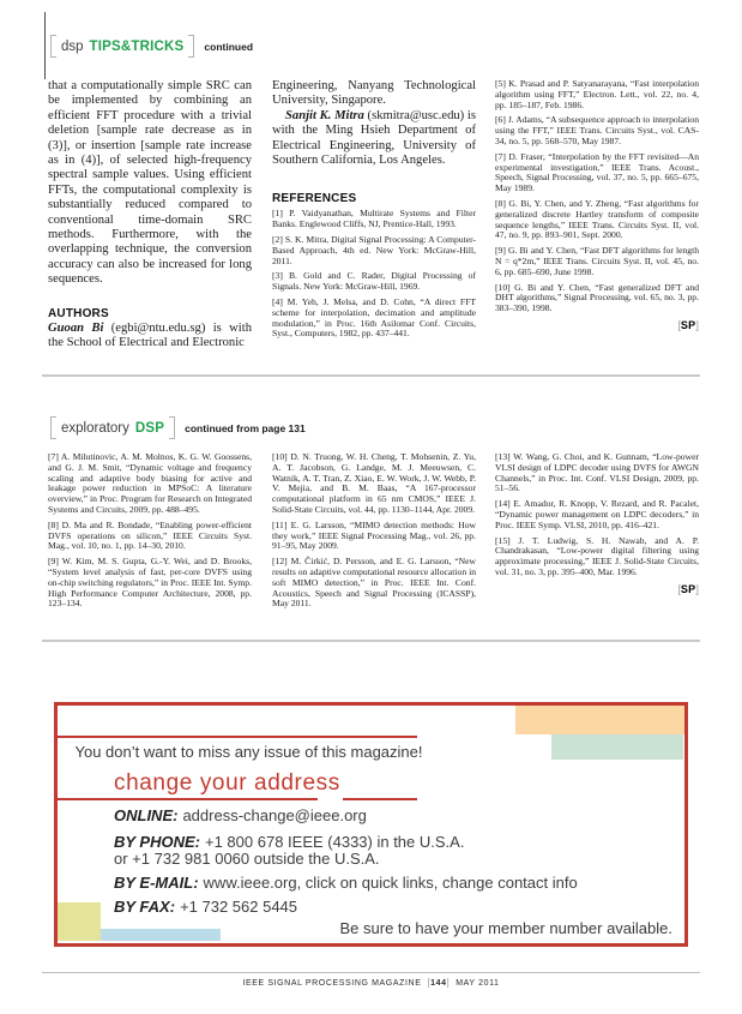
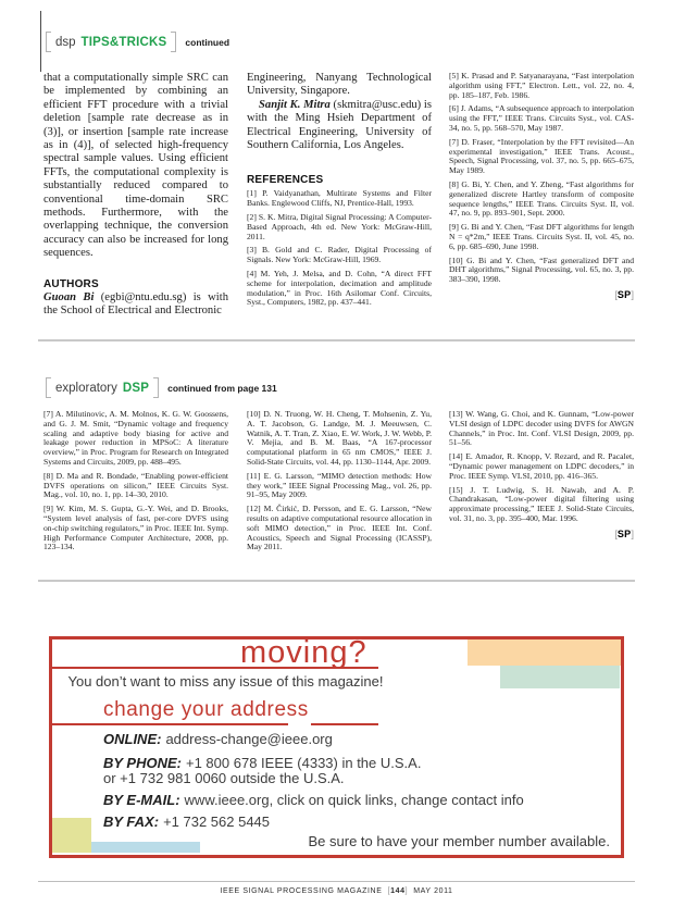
  dsp
  TIPS&TRICKS
  continued
  that a computationally simple SRC can be implemented by combining an efficient FFT procedure with a trivial deletion [sample rate decrease as in (3)], or insertion [sample rate increase as in (4)], of selected high-frequency spectral sample values. Using efficient FFTs, the computational complexity is substantially reduced compared to conventional time-domain SRC methods. Furthermore, with the overlapping technique, the conversion accuracy can also be increased for long sequences.
  AUTHORS
  Guoan Bi (egbi@ntu.edu.sg) is with the School of Electrical and Electronic
  Engineering, Nanyang Technological University, Singapore.
  Sanjit K. Mitra (skmitra@usc.edu) is with the Ming Hsieh Department of Electrical Engineering, University of Southern California, Los Angeles.
  REFERENCES
  [1] P. Vaidyanathan, Multirate Systems and Filter Banks. Englewood Cliffs, NJ, Prentice-Hall, 1993.
  [2] S. K. Mitra, Digital Signal Processing: A Computer-Based Approach, 4th ed. New York: McGraw-Hill, 2011.
  [3] B. Gold and C. Rader, Digital Processing of Signals. New York: McGraw-Hill, 1969.
  [4] M. Yeh, J. Melsa, and D. Cohn, “A direct FFT scheme for interpolation, decimation and amplitude modulation,” in Proc. 16th Asilomar Conf. Circuits, Syst., Computers, 1982, pp. 437–441.
  [5] K. Prasad and P. Satyanarayana, “Fast interpolation algorithm using FFT,” Electron. Lett., vol. 22, no. 4, pp. 185–187, Feb. 1986.
  [6] J. Adams, “A subsequence approach to interpolation using the FFT,” IEEE Trans. Circuits Syst., vol. CAS-34, no. 5, pp. 568–570, May 1987.
  [7] D. Fraser, “Interpolation by the FFT revisited—An experimental investigation,” IEEE Trans. Acoust., Speech, Signal Processing, vol. 37, no. 5, pp. 665–675, May 1989.
  [8] G. Bi, Y. Chen, and Y. Zheng, “Fast algorithms for generalized discrete Hartley transform of composite sequence lengths,” IEEE Trans. Circuits Syst. II, vol. 47, no. 9, pp. 893–901, Sept. 2000.
  [9] G. Bi and Y. Chen, “Fast DFT algorithms for length N = q*2m,” IEEE Trans. Circuits Syst. II, vol. 45, no. 6, pp. 685–690, June 1998.
  [10] G. Bi and Y. Chen, “Fast generalized DFT and DHT algorithms,” Signal Processing, vol. 65, no. 3, pp. 383–390, 1998.
  [SP]
  exploratory
  DSP
  continued from page 131
  [7] A. Milutinovic, A. M. Molnos, K. G. W. Goossens, and G. J. M. Smit, “Dynamic voltage and frequency scaling and adaptive body biasing for active and leakage power reduction in MPSoC: A literature overview,” in Proc. Program for Research on Integrated Systems and Circuits, 2009, pp. 488–495.
  [8] D. Ma and R. Bondade, “Enabling power-efficient DVFS operations on silicon,” IEEE Circuits Syst. Mag., vol. 10, no. 1, pp. 14–30, 2010.
  [9] W. Kim, M. S. Gupta, G.-Y. Wei, and D. Brooks, “System level analysis of fast, per-core DVFS using on-chip switching regulators,” in Proc. IEEE Int. Symp. High Performance Computer Architecture, 2008, pp. 123–134.
  [10] D. N. Truong, W. H. Cheng, T. Mohsenin, Z. Yu, A. T. Jacobson, G. Landge, M. J. Meeuwsen, C. Watnik, A. T. Tran, Z. Xiao, E. W. Work, J. W. Webb, P. V. Mejia, and B. M. Baas, “A 167-processor computational platform in 65 nm CMOS,” IEEE J. Solid-State Circuits, vol. 44, pp. 1130–1144, Apr. 2009.
  [11] E. G. Larsson, “MIMO detection methods: How they work,” IEEE Signal Processing Mag., vol. 26, pp. 91–95, May 2009.
  [12] M. Čirkić, D. Persson, and E. G. Larsson, “New results on adaptive computational resource allocation in soft MIMO detection,” in Proc. IEEE Int. Conf. Acoustics, Speech and Signal Processing (ICASSP), May 2011.
  [13] W. Wang, G. Choi, and K. Gunnam, “Low-power VLSI design of LDPC decoder using DVFS for AWGN Channels,” in Proc. Int. Conf. VLSI Design, 2009, pp. 51–56.
- [14] E. Amador, R. Knopp, V. Rezard, and R. Pacalet, “Dynamic power management on LDPC decoders,” in Proc. IEEE Symp. VLSI, 2010, pp. 416–421.
+ [14] E. Amador, R. Knopp, V. Rezard, and R. Pacalet, “Dynamic power management on LDPC decoders,” in Proc. IEEE Symp. VLSI, 2010, pp. 416–365.
  [15] J. T. Ludwig, S. H. Nawab, and A. P. Chandrakasan, “Low-power digital filtering using approximate processing,” IEEE J. Solid-State Circuits, vol. 31, no. 3, pp. 395–400, Mar. 1996.
  [SP]
+ moving?
  You don’t want to miss any issue of this magazine!
  change your address
  ONLINE: address-change@ieee.org
  BY PHONE: +1 800 678 IEEE (4333) in the U.S.A.
  or +1 732 981 0060 outside the U.S.A.
  BY E-MAIL: www.ieee.org, click on quick links, change contact info
  BY FAX: +1 732 562 5445
  Be sure to have your member number available.
